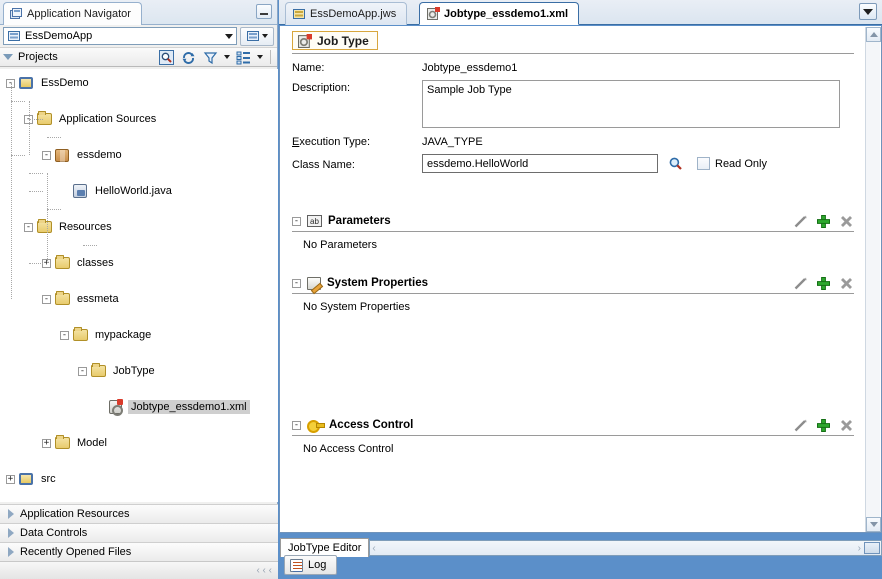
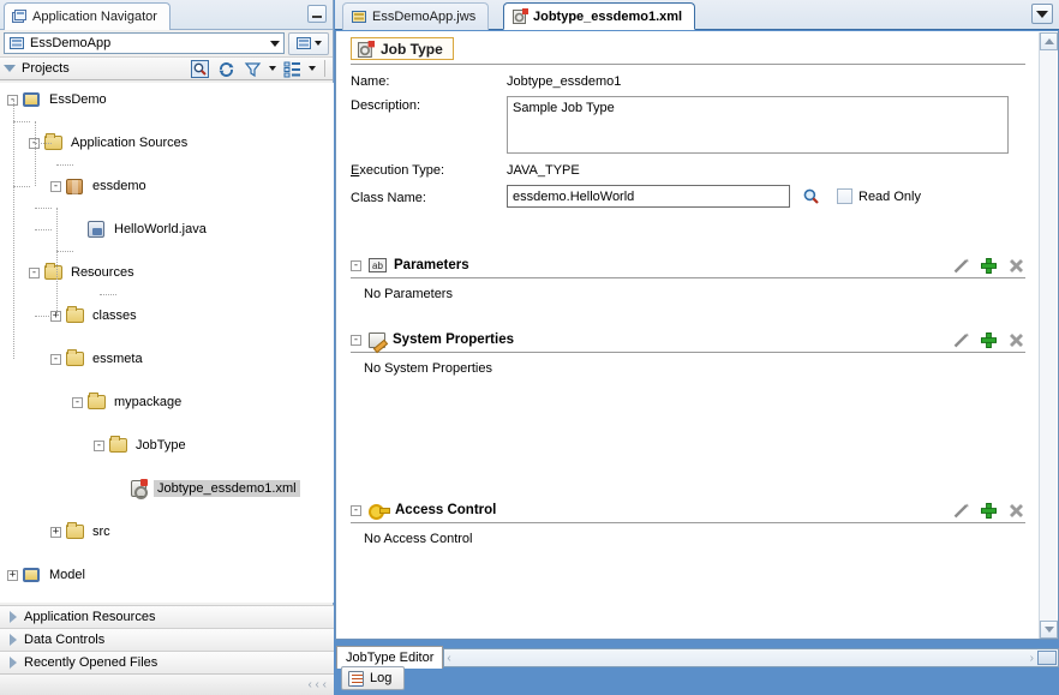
  Application Navigator
  EssDemoApp
  Projects
  -
  EssDemo
  -
  Application Sources
  -
  essdemo
  HelloWorld.java
  -
  Resources
  +
  classes
  -
  essmeta
  -
  mypackage
  -
  JobType
  Jobtype_essdemo1.xml
  +
- Model
+ src
  +
- src
+ Model
  Application Resources
  Data Controls
  Recently Opened Files
  ‹ ‹ ‹
  EssDemoApp.jws
  Jobtype_essdemo1.xml
  Job Type
  Name:
  Jobtype_essdemo1
  Description:
  Sample Job Type
  Execution Type:
  JAVA_TYPE
  Class Name:
  essdemo.HelloWorld
  Read Only
  -
  ab
  Parameters
  No Parameters
  -
  System Properties
  No System Properties
  -
  Access Control
  No Access Control
  JobType Editor
  ‹
  ›
  Log
